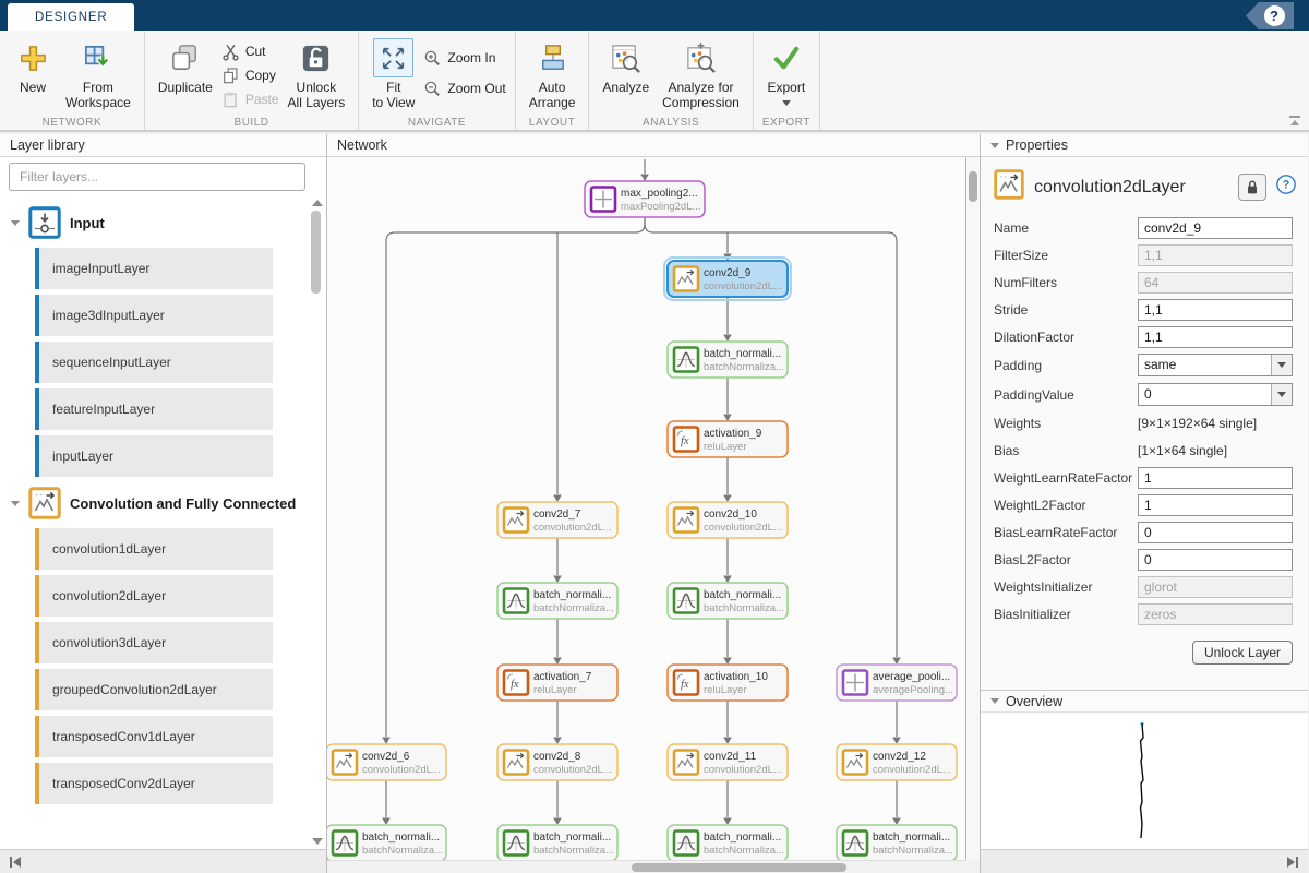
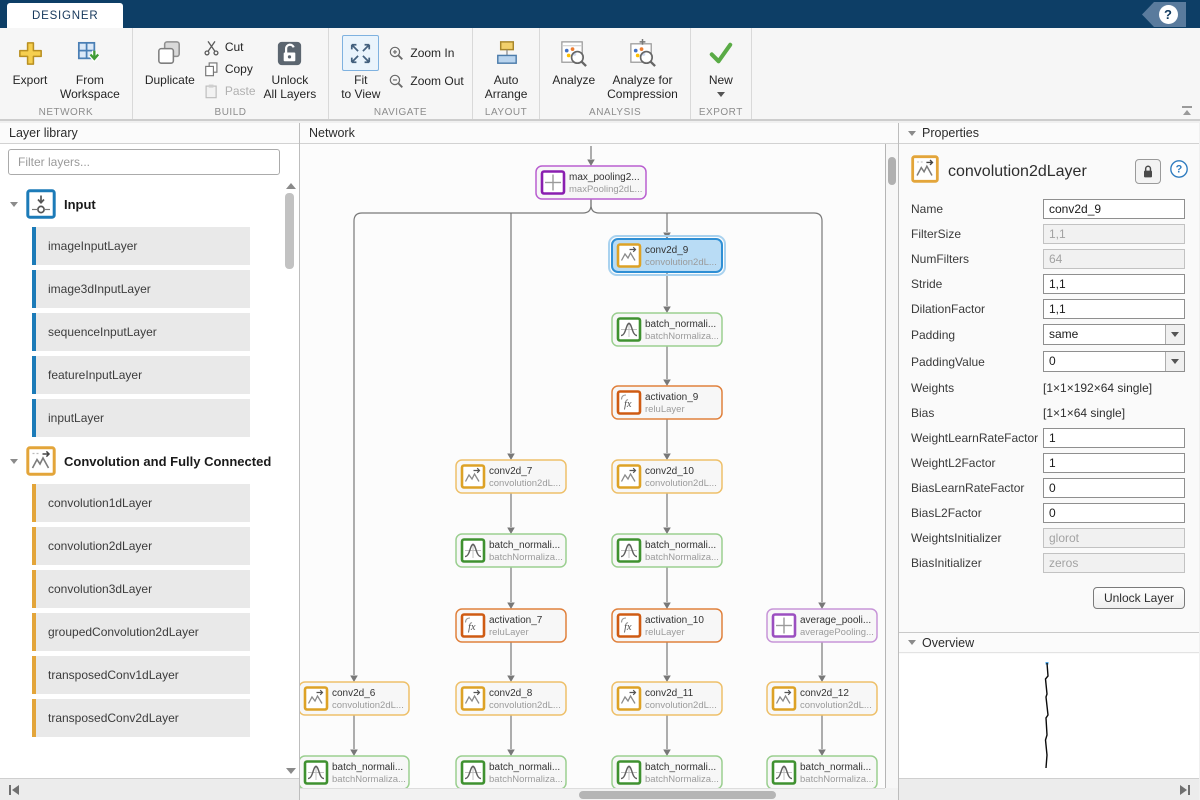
  DESIGNER
  ?
- New
+ Export
  From
  Workspace
  NETWORK
  Duplicate
  Cut
  Copy
  Paste
  Unlock
  All Layers
  BUILD
  Fit
  to View
  Zoom In
  Zoom Out
  NAVIGATE
  Auto
  Arrange
  LAYOUT
  Analyze
  Analyze for
  Compression
  ANALYSIS
- Export
+ New
  EXPORT
  Layer library
  Filter layers...
  Input
  imageInputLayer
  image3dInputLayer
  sequenceInputLayer
  featureInputLayer
  inputLayer
  Convolution and Fully Connected
  convolution1dLayer
  convolution2dLayer
  convolution3dLayer
  groupedConvolution2dLayer
  transposedConv1dLayer
  transposedConv2dLayer
  Network
  max_pooling2...
  maxPooling2dL...
  conv2d_9
  convolution2dL...
  batch_normali...
  batchNormaliza...
  fx
  activation_9
  reluLayer
  conv2d_7
  convolution2dL...
  conv2d_10
  convolution2dL...
  batch_normali...
  batchNormaliza...
  batch_normali...
  batchNormaliza...
  fx
  activation_7
  reluLayer
  fx
  activation_10
  reluLayer
  average_pooli...
  averagePooling...
  conv2d_6
  convolution2dL...
  conv2d_8
  convolution2dL...
  conv2d_11
  convolution2dL...
  conv2d_12
  convolution2dL...
  batch_normali...
  batchNormaliza...
  batch_normali...
  batchNormaliza...
  batch_normali...
  batchNormaliza...
  batch_normali...
  batchNormaliza...
  Properties
  convolution2dLayer
  ?
  Name
  conv2d_9
  FilterSize
  1,1
  NumFilters
  64
  Stride
  1,1
  DilationFactor
  1,1
  Padding
  same
  PaddingValue
  0
  Weights
- [9×1×192×64 single]
+ [1×1×192×64 single]
  Bias
  [1×1×64 single]
  WeightLearnRateFactor
  1
  WeightL2Factor
  1
  BiasLearnRateFactor
  0
  BiasL2Factor
  0
  WeightsInitializer
  glorot
  BiasInitializer
  zeros
  Unlock Layer
  Overview
